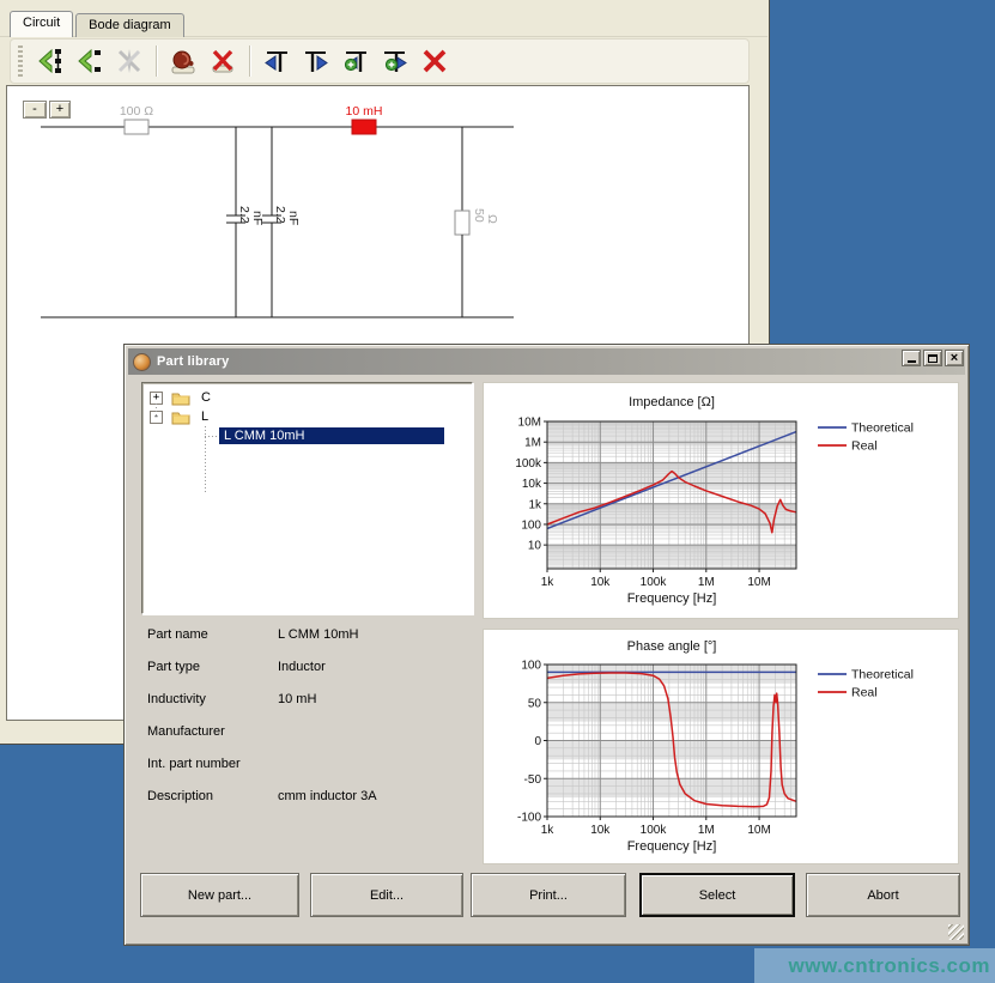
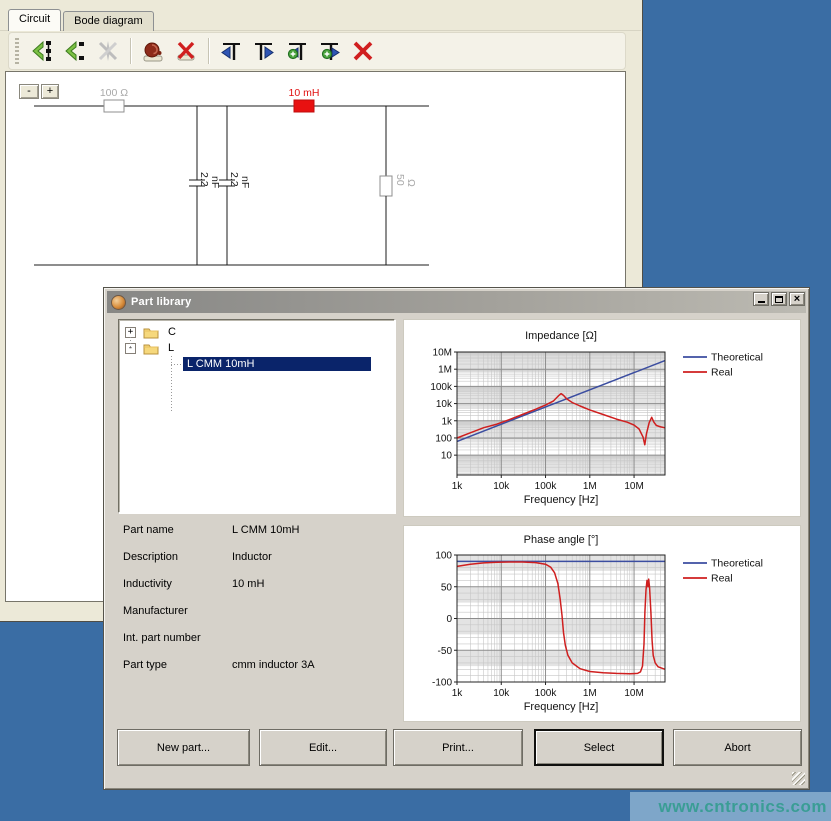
  Circuit
  Bode diagram
  -
  +
  100 Ω
  10 mH
  Part library
  ×
  +
  C
  L
  L CMM 10mH
  10M
  1M
  100k
  10k
  1k
  100
  10
  1k
  10k
  100k
  1M
  10M
  Impedance [Ω]
  Frequency [Hz]
  Theoretical
  Real
  100
  50
  0
  -50
  -100
  1k
  10k
  100k
  1M
  10M
  Phase angle [°]
  Frequency [Hz]
  Theoretical
  Real
  Part name
  L CMM 10mH
- Part type
+ Description
  Inductor
  Inductivity
  10 mH
  Manufacturer
  Int. part number
- Description
+ Part type
  cmm inductor 3A
  New part...
  Edit...
  Print...
  Select
  Abort
  www.cntronics.com
